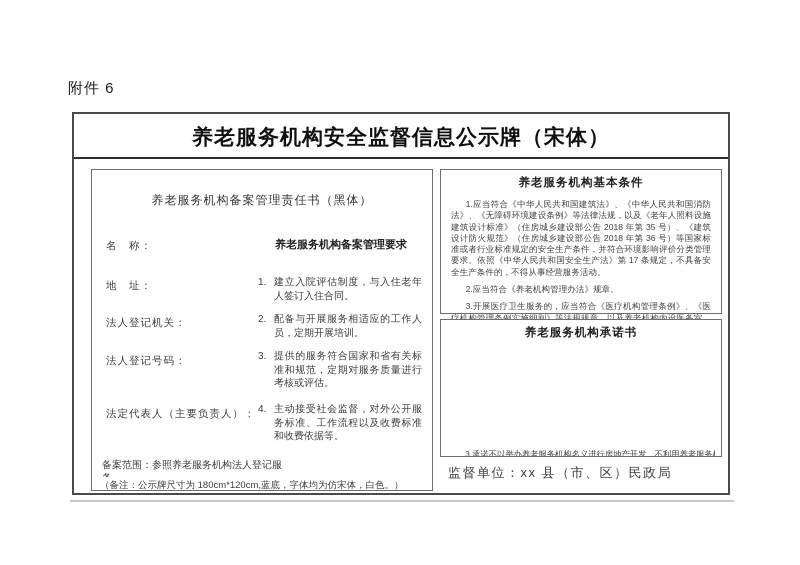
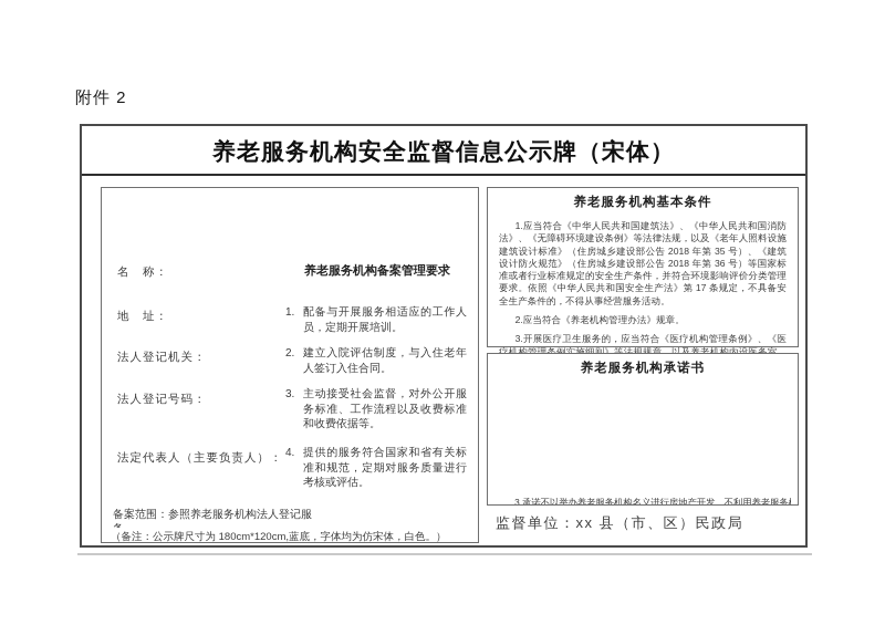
- 附件 6
+ 附件 2
  养老服务机构安全监督信息公示牌（宋体）
- 养老服务机构备案管理责任书（黑体）
  名 称：
  地 址：
  法人登记机关：
  法人登记号码：
  法定代表人（主要负责人）：
  养老服务机构备案管理要求
  1.
- 建立入院评估制度，与入住老年人签订入住合同。
+ 配备与开展服务相适应的工作人员，定期开展培训。
  2.
- 配备与开展服务相适应的工作人员，定期开展培训。
+ 建立入院评估制度，与入住老年人签订入住合同。
  3.
- 提供的服务符合国家和省有关标准和规范，定期对服务质量进行考核或评估。
+ 主动接受社会监督，对外公开服务标准、工作流程以及收费标准和收费依据等。
  4.
- 主动接受社会监督，对外公开服务标准、工作流程以及收费标准和收费依据等。
+ 提供的服务符合国家和省有关标准和规范，定期对服务质量进行考核或评估。
  备案范围：参照养老服务机构法人登记服
  （备注：公示牌尺寸为 180cm*120cm,蓝底，字体均为仿宋体，白色。）
  养老服务机构基本条件
  1.应当符合《中华人民共和国建筑法》、《中华人民共和国消防法》、《无障碍环境建设条例》等法律法规，以及《老年人照料设施建筑设计标准》（住房城乡建设部公告 2018 年第 35 号）、《建筑设计防火规范》（住房城乡建设部公告 2018 年第 36 号）等国家标准或者行业标准规定的安全生产条件，并符合环境影响评价分类管理要求。依照《中华人民共和国安全生产法》第 17 条规定，不具备安全生产条件的，不得从事经营服务活动。
  2.应当符合《养老机构管理办法》规章。
  3.开展医疗卫生服务的，应当符合《医疗机构管理条例》、《医疗机构管理条例实施细则》等法规规章，以及养老机构内设医务室、
  养老服务机构承诺书
  3.承诺不以举办养老服务机构名义进行房地产开发，不利用养老服务
  监督单位：xx 县（市、区）民政局
